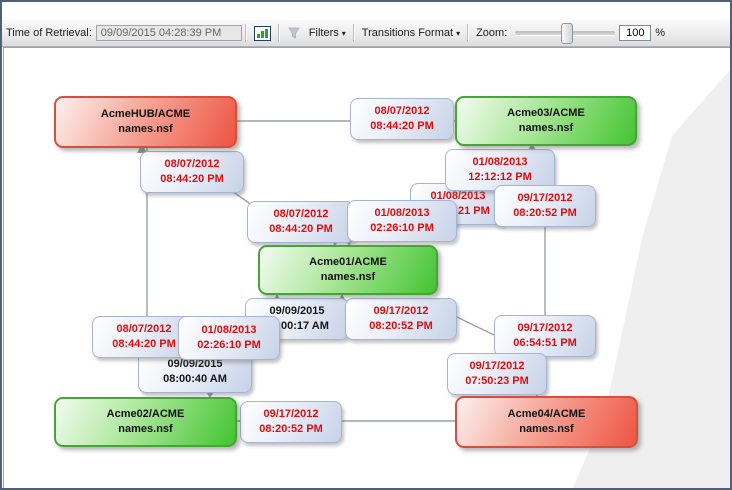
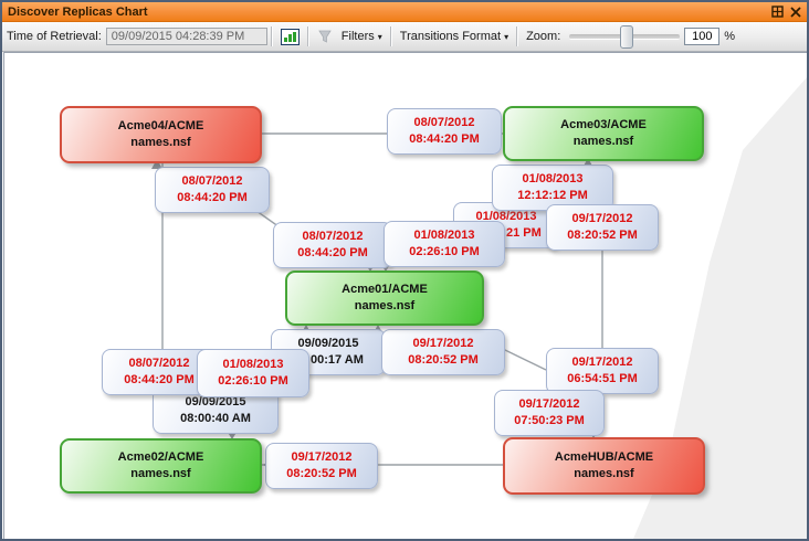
+ Discover Replicas Chart
  Time of Retrieval:
  09/09/2015 04:28:39 PM
  Filters
  ▾
  Transitions Format
  ▾
  Zoom:
  100
  %
  08/07/2012
  08:44:20 PM
  08/07/2012
  08:44:20 PM
  01/08/2013
  12:12:12 PM
  01/08/2013
  09/17/2012
  08:20:52 PM
  08/07/2012
  08:44:20 PM
  01/08/2013
  02:26:10 PM
  09/09/2015
  00:17 AM
  09/17/2012
  08:20:52 PM
  08/07/2012
  08:44:20 PM
  01/08/2013
  02:26:10 PM
  09/09/2015
  08:00:40 AM
  09/17/2012
  06:54:51 PM
  09/17/2012
  07:50:23 PM
  09/17/2012
  08:20:52 PM
- AcmeHUB/ACME
+ Acme04/ACME
  names.nsf
  Acme03/ACME
  names.nsf
  Acme01/ACME
  names.nsf
  Acme02/ACME
  names.nsf
- Acme04/ACME
+ AcmeHUB/ACME
  names.nsf
